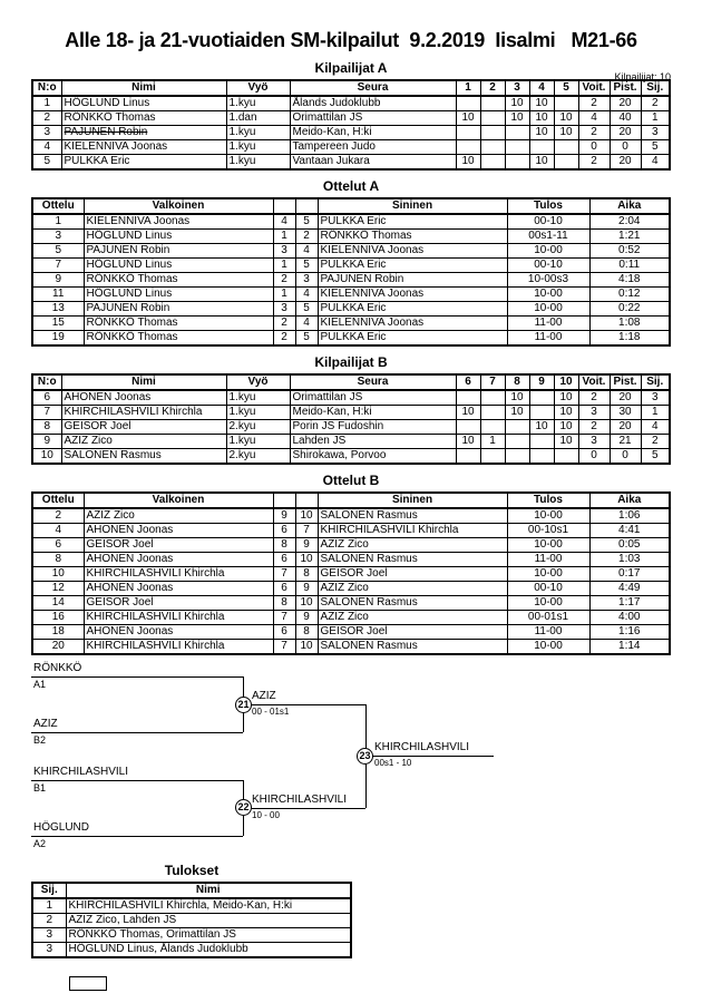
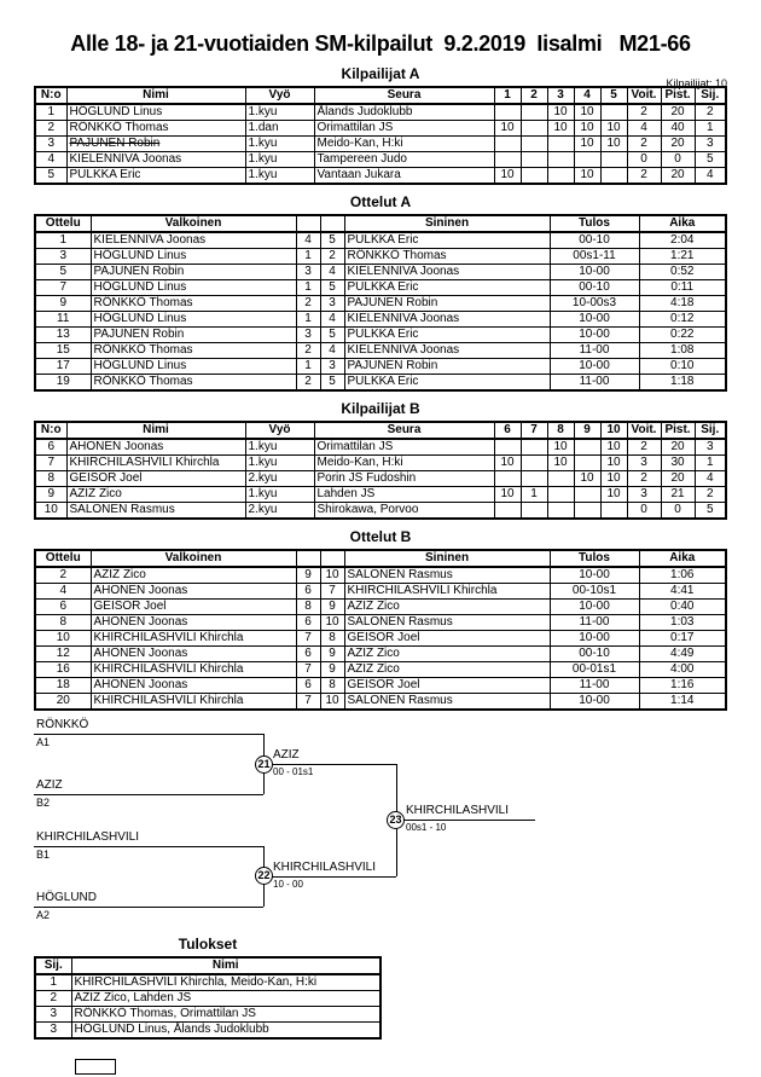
  Alle 18- ja 21-vuotiaiden SM-kilpailut 9.2.2019 Iisalmi M21-66
  Kilpailijat: 10
  Kilpailijat A
  N:o	Nimi	Vyö	Seura	1	2	3	4	5	Voit.	Pist.	Sij.
  1	HÖGLUND Linus	1.kyu	Ålands Judoklubb			10	10		2	20	2
  2	RÖNKKÖ Thomas	1.dan	Orimattilan JS	10		10	10	10	4	40	1
  3	PAJUNEN Robin	1.kyu	Meido-Kan, H:ki				10	10	2	20	3
  4	KIELENNIVA Joonas	1.kyu	Tampereen Judo						0	0	5
  5	PULKKA Eric	1.kyu	Vantaan Jukara	10			10		2	20	4
  Ottelut A
  Ottelu	Valkoinen			Sininen	Tulos	Aika
  1	KIELENNIVA Joonas	4	5	PULKKA Eric	00-10	2:04
  3	HÖGLUND Linus	1	2	RÖNKKÖ Thomas	00s1-11	1:21
  5	PAJUNEN Robin	3	4	KIELENNIVA Joonas	10-00	0:52
  7	HÖGLUND Linus	1	5	PULKKA Eric	00-10	0:11
  9	RÖNKKÖ Thomas	2	3	PAJUNEN Robin	10-00s3	4:18
  11	HÖGLUND Linus	1	4	KIELENNIVA Joonas	10-00	0:12
  13	PAJUNEN Robin	3	5	PULKKA Eric	10-00	0:22
  15	RÖNKKÖ Thomas	2	4	KIELENNIVA Joonas	11-00	1:08
+ 17	HÖGLUND Linus	1	3	PAJUNEN Robin	10-00	0:10
  19	RÖNKKÖ Thomas	2	5	PULKKA Eric	11-00	1:18
  Kilpailijat B
  N:o	Nimi	Vyö	Seura	6	7	8	9	10	Voit.	Pist.	Sij.
  6	AHONEN Joonas	1.kyu	Orimattilan JS			10		10	2	20	3
  7	KHIRCHILASHVILI Khirchla	1.kyu	Meido-Kan, H:ki	10		10		10	3	30	1
  8	GEISOR Joel	2.kyu	Porin JS Fudoshin				10	10	2	20	4
  9	AZIZ Zico	1.kyu	Lahden JS	10	1			10	3	21	2
  10	SALONEN Rasmus	2.kyu	Shirokawa, Porvoo						0	0	5
  Ottelut B
  Ottelu	Valkoinen			Sininen	Tulos	Aika
  2	AZIZ Zico	9	10	SALONEN Rasmus	10-00	1:06
  4	AHONEN Joonas	6	7	KHIRCHILASHVILI Khirchla	00-10s1	4:41
- 6	GEISOR Joel	8	9	AZIZ Zico	10-00	0:05
+ 6	GEISOR Joel	8	9	AZIZ Zico	10-00	0:40
  8	AHONEN Joonas	6	10	SALONEN Rasmus	11-00	1:03
  10	KHIRCHILASHVILI Khirchla	7	8	GEISOR Joel	10-00	0:17
  12	AHONEN Joonas	6	9	AZIZ Zico	00-10	4:49
- 14	GEISOR Joel	8	10	SALONEN Rasmus	10-00	1:17
  16	KHIRCHILASHVILI Khirchla	7	9	AZIZ Zico	00-01s1	4:00
  18	AHONEN Joonas	6	8	GEISOR Joel	11-00	1:16
  20	KHIRCHILASHVILI Khirchla	7	10	SALONEN Rasmus	10-00	1:14
  RÖNKKÖ
  A1
  AZIZ
  B2
  21
  AZIZ
  00 - 01s1
  KHIRCHILASHVILI
  B1
  HÖGLUND
  A2
  22
  KHIRCHILASHVILI
  10 - 00
  23
  KHIRCHILASHVILI
  00s1 - 10
  Tulokset
  Sij.	Nimi
  1	KHIRCHILASHVILI Khirchla, Meido-Kan, H:ki
  2	AZIZ Zico, Lahden JS
  3	RÖNKKÖ Thomas, Orimattilan JS
  3	HÖGLUND Linus, Ålands Judoklubb
